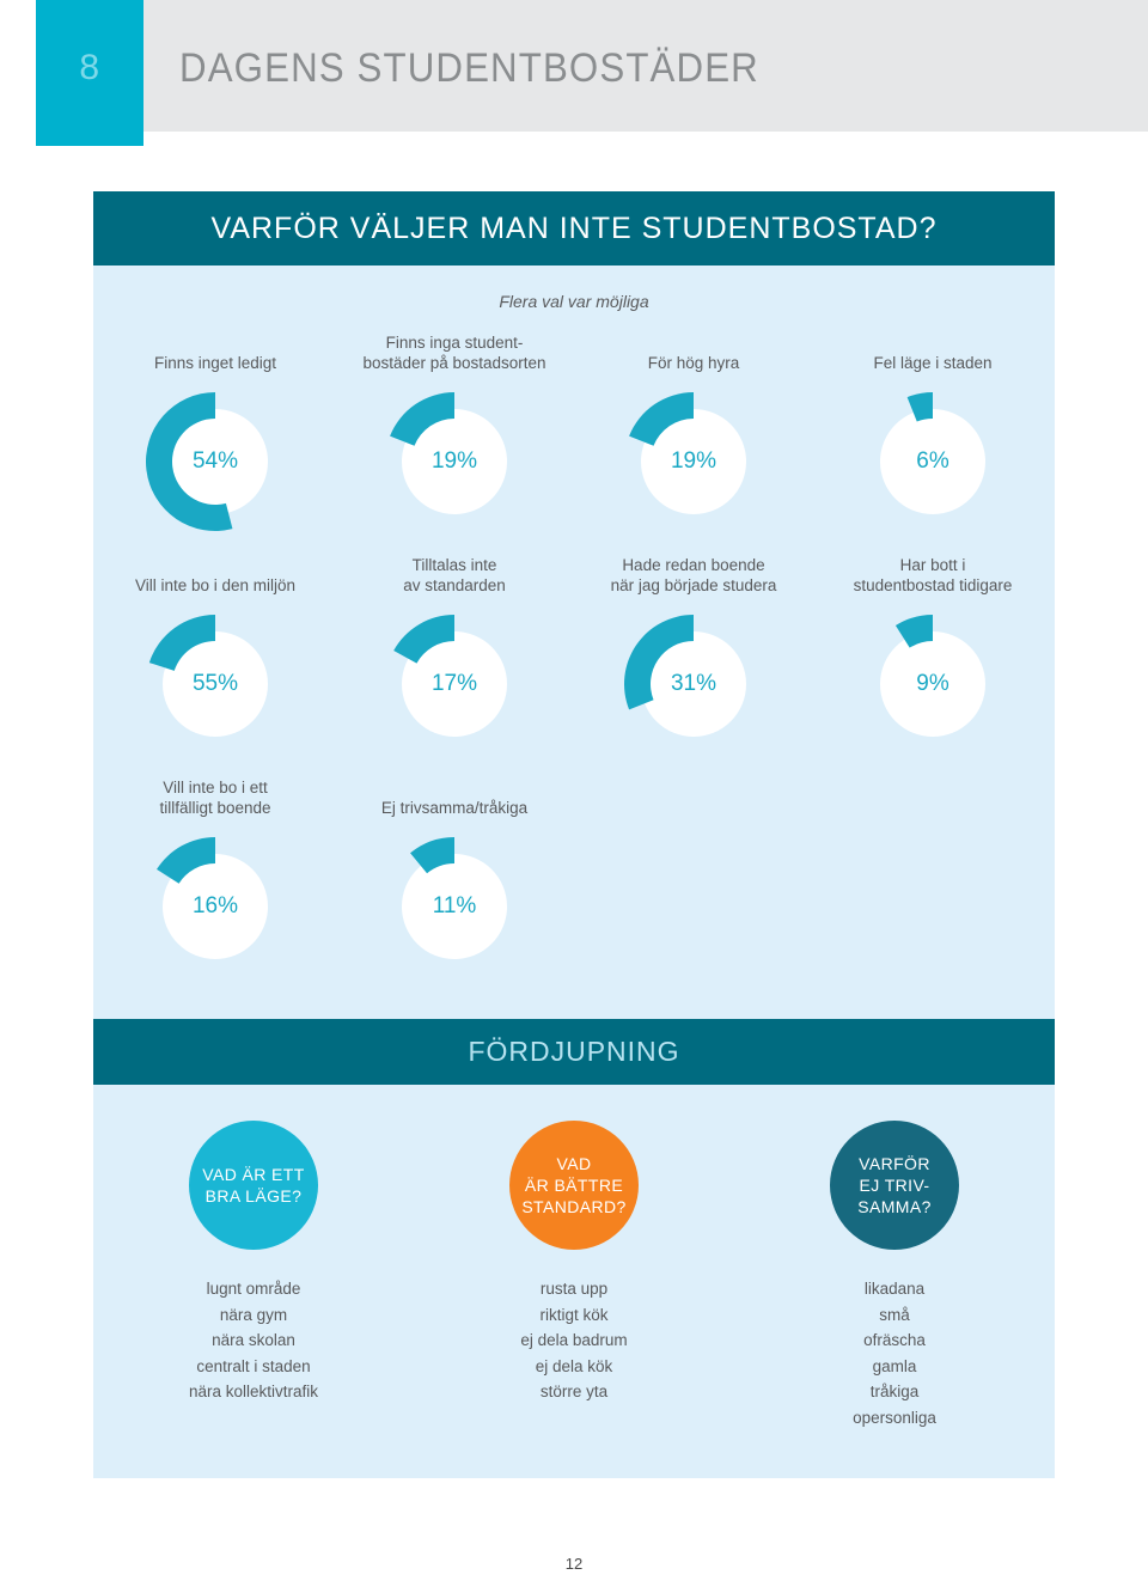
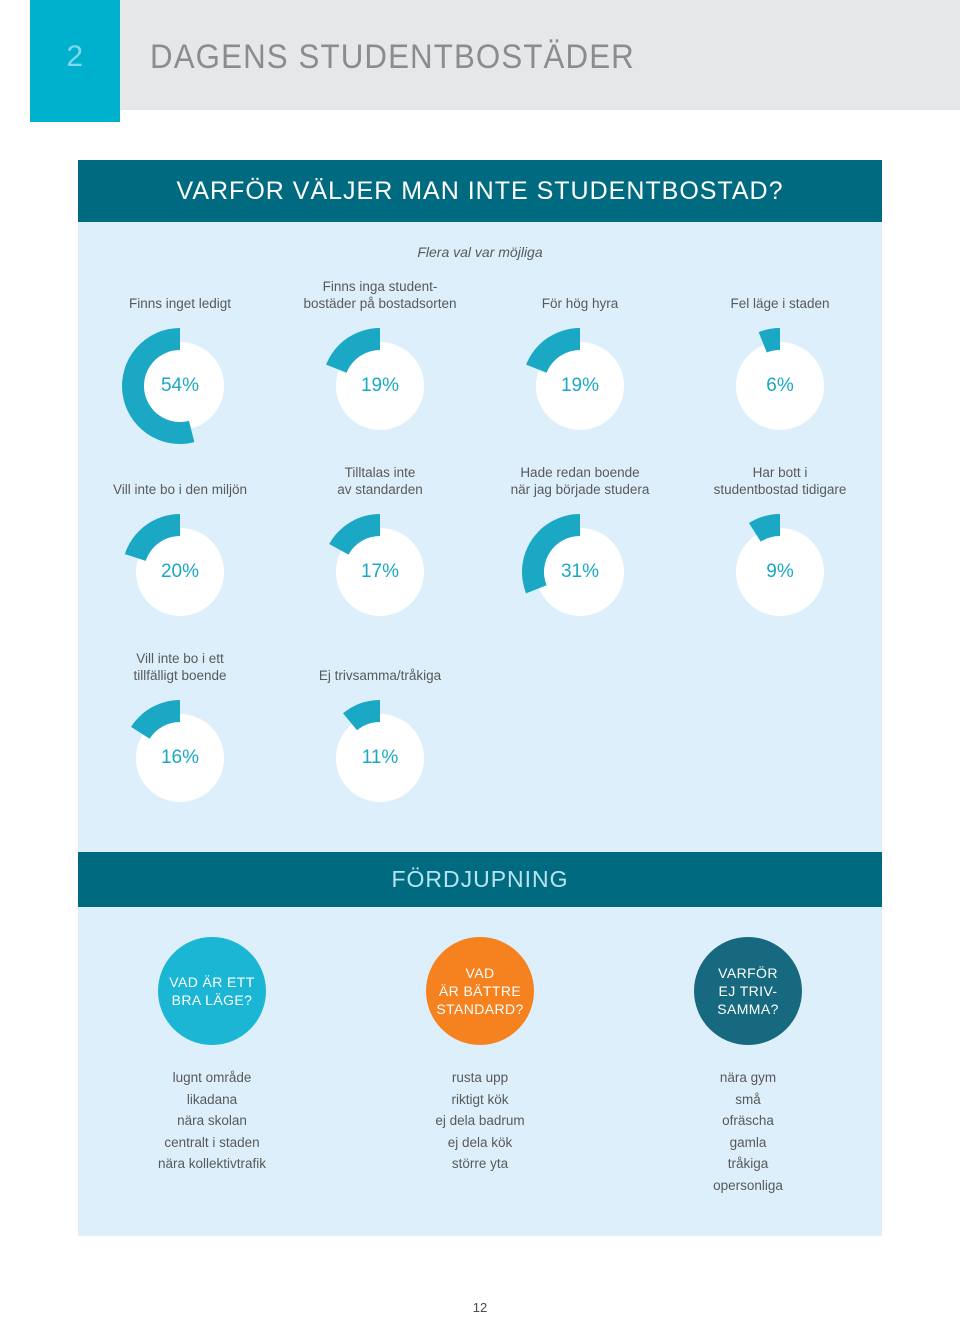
- 8
+ 2
  DAGENS STUDENTBOSTÄDER
  VARFÖR VÄLJER MAN INTE STUDENTBOSTAD?
  Flera val var möjliga
  Finns inget ledigt
  54%
  Finns inga student-
  bostäder på bostadsorten
  19%
  För hög hyra
  19%
  Fel läge i staden
  6%
  Vill inte bo i den miljön
- 55%
+ 20%
  Tilltalas inte
  av standarden
  17%
  Hade redan boende
  när jag började studera
  31%
  Har bott i
  studentbostad tidigare
  9%
  Vill inte bo i ett
  tillfälligt boende
  16%
  Ej trivsamma/tråkiga
  11%
  FÖRDJUPNING
  VAD ÄR ETT
  BRA LÄGE?
  lugnt område
- nära gym
+ likadana
  nära skolan
  centralt i staden
  nära kollektivtrafik
  VAD
  ÄR BÄTTRE
  STANDARD?
  rusta upp
  riktigt kök
  ej dela badrum
  ej dela kök
  större yta
  VARFÖR
  EJ TRIV-
  SAMMA?
- likadana
+ nära gym
  små
  ofräscha
  gamla
  tråkiga
  opersonliga
  12
